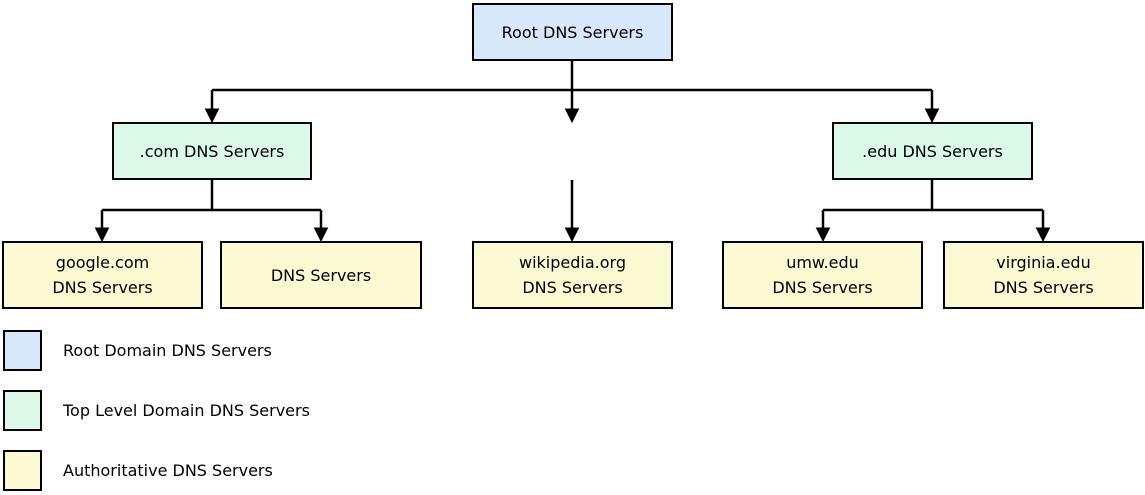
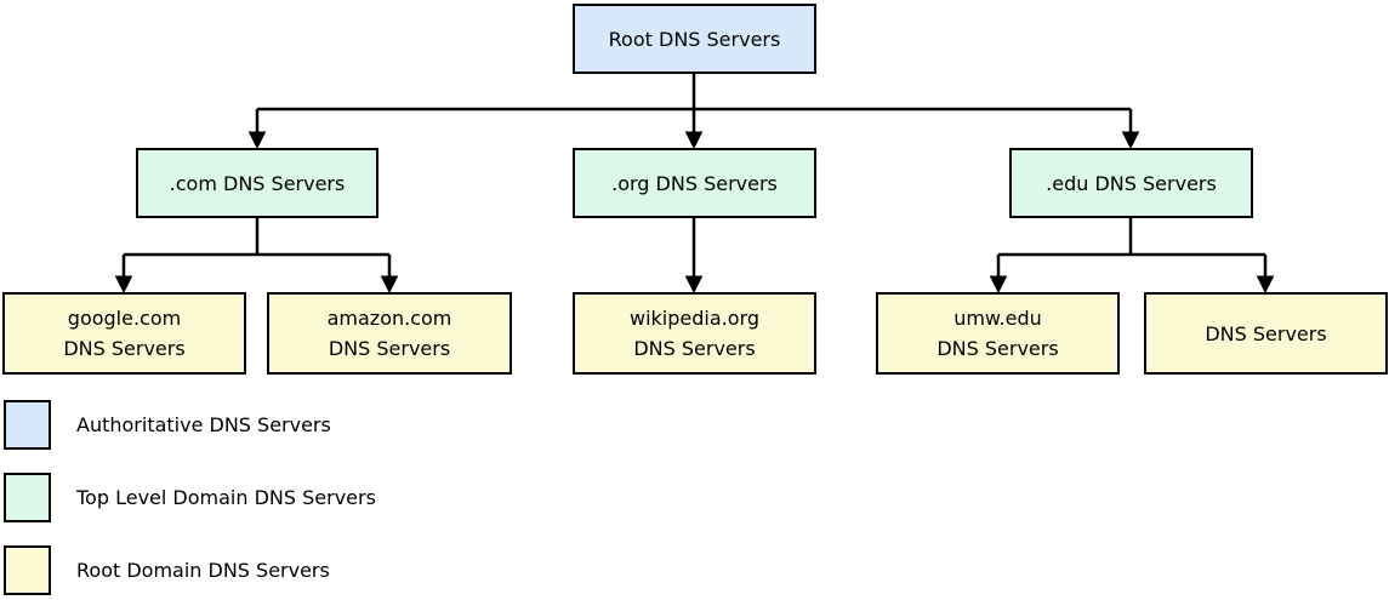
  Root DNS Servers
  .com DNS Servers
+ .org DNS Servers
  .edu DNS Servers
  google.com
  DNS Servers
+ amazon.com
  DNS Servers
  wikipedia.org
  DNS Servers
  umw.edu
  DNS Servers
- virginia.edu
  DNS Servers
- Root Domain DNS Servers
+ Authoritative DNS Servers
  Top Level Domain DNS Servers
- Authoritative DNS Servers
+ Root Domain DNS Servers
